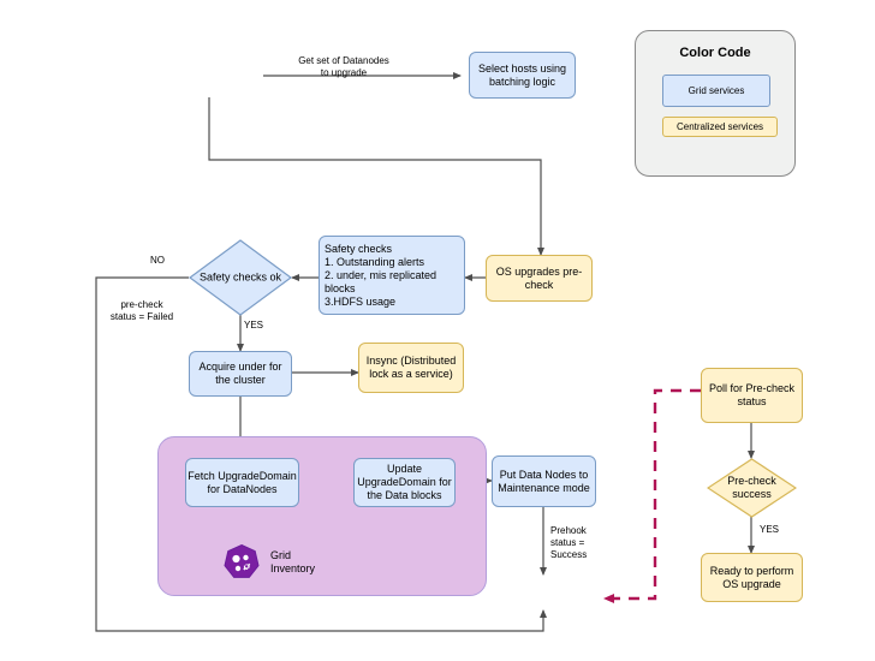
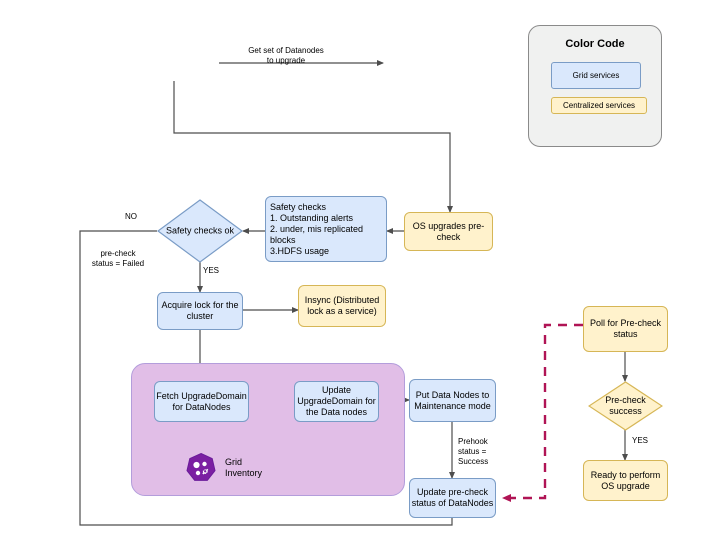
- Select hosts using batching logic
  OS upgrades pre-check
  Safety checks
  1. Outstanding alerts
  2. under, mis replicated blocks
  3.HDFS usage
  Safety checks ok
- Acquire under for the cluster
+ Acquire lock for the cluster
  Insync (Distributed lock as a service)
  Fetch UpgradeDomain for DataNodes
- Update UpgradeDomain for the Data blocks
+ Update UpgradeDomain for the Data nodes
  Put Data Nodes to Maintenance mode
+ Update pre-check status of DataNodes
  Grid
  Inventory
  Poll for Pre-check status
  Pre-check success
  Ready to perform OS upgrade
  Get set of Datanodes
  to upgrade
  NO
  YES
  pre-check
  status = Failed
  Prehook
  status =
  Success
  YES
  Color Code
  Grid services
  Centralized services
